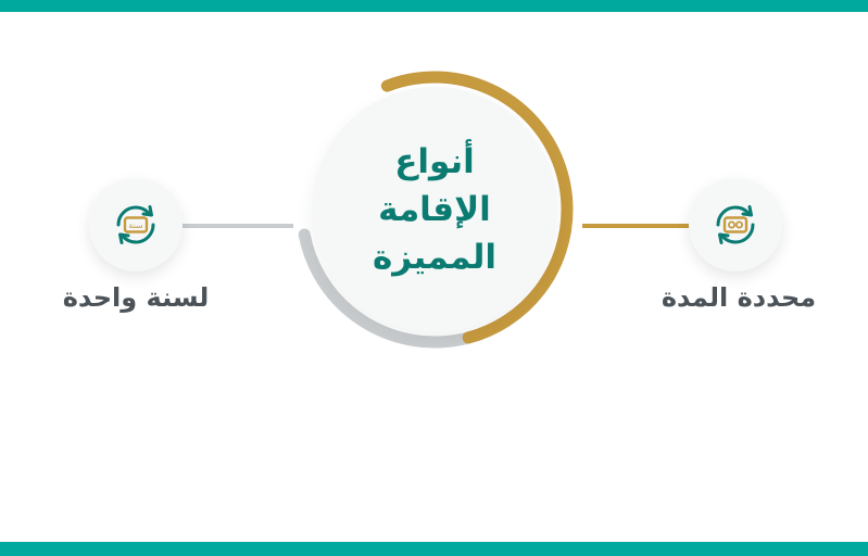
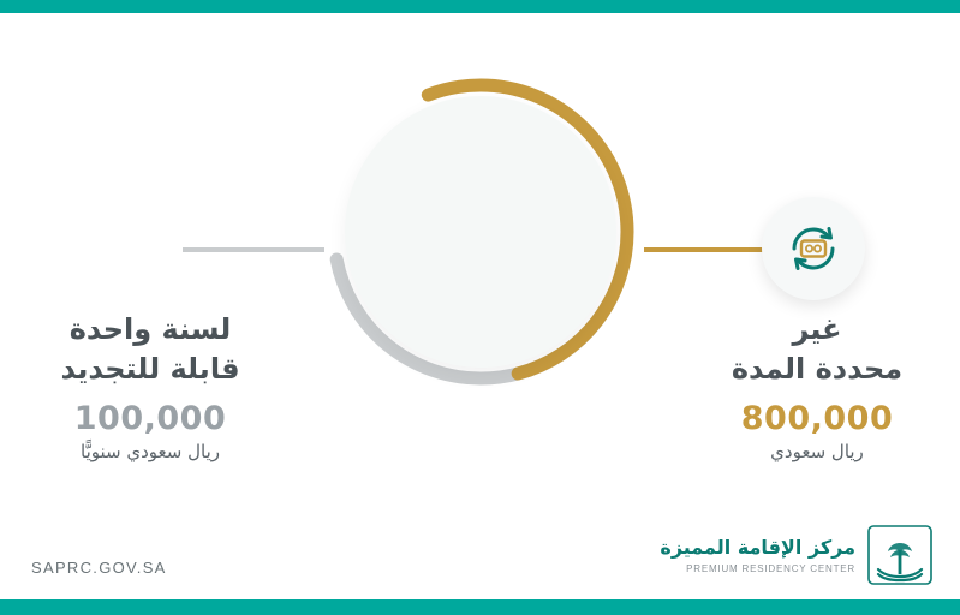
- أنواع
- الإقامة
- المميزة
- سنة
  لسنة واحدة
+ قابلة للتجديد
+ 100,000
+ ريال سعودي سنويًّا
+ غير
  محددة المدة
+ 800,000
+ ريال سعودي
+ SAPRC.GOV.SA
+ مركز الإقامة المميزة
+ PREMIUM RESIDENCY CENTER
